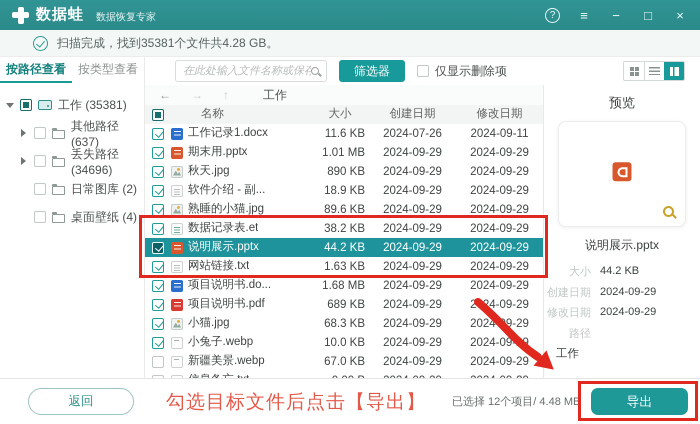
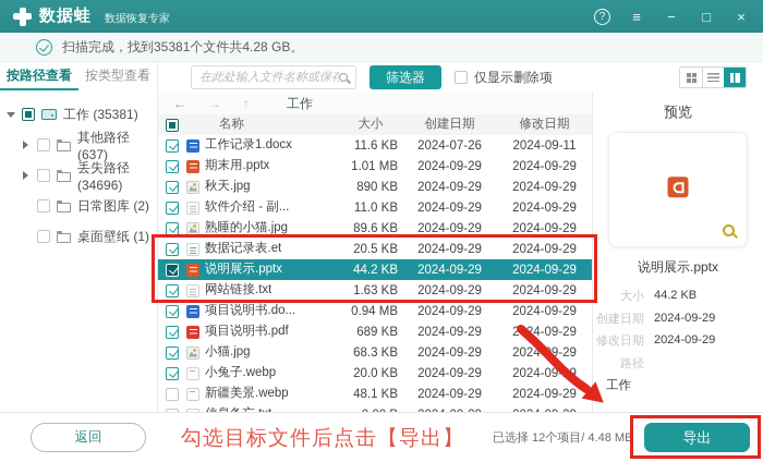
  数据蛙
  数据恢复专家
  ?
  ≡
  −
  □
  ×
  扫描完成，找到35381个文件共4.28 GB。
  按路径查看
  按类型查看
  工作 (35381)
  其他路径 (637)
  丢失路径 (34696)
  日常图库 (2)
- 桌面壁纸 (4)
+ 桌面壁纸 (1)
  在此处输入文件名称或保存
  筛选器
  仅显示删除项
  ←
  →
  ↑
  工作
  名称
  大小
  创建日期
  修改日期
  工作记录1.docx
  11.6 KB
  2024-07-26
  2024-09-11
  期末用.pptx
  1.01 MB
  2024-09-29
  2024-09-29
  秋天.jpg
  890 KB
  2024-09-29
  2024-09-29
  软件介绍 - 副...
- 18.9 KB
+ 11.0 KB
  2024-09-29
  2024-09-29
  熟睡的小猫.jpg
  89.6 KB
  2024-09-29
  2024-09-29
  数据记录表.et
- 38.2 KB
+ 20.5 KB
  2024-09-29
  2024-09-29
  说明展示.pptx
  44.2 KB
  2024-09-29
  2024-09-29
  网站链接.txt
  1.63 KB
  2024-09-29
  2024-09-29
  项目说明书.do...
- 1.68 MB
+ 0.94 MB
  2024-09-29
  2024-09-29
  项目说明书.pdf
  689 KB
  2024-09-29
  24-09-29
  小猫.jpg
  68.3 KB
  2024-09-29
  20249-29
  小兔子.webp
- 10.0 KB
+ 20.0 KB
  2024-09-29
  2024-09
  新疆美景.webp
- 67.0 KB
+ 48.1 KB
  2024-09-29
  2024-09-29
  预览
  说明展示.pptx
  大小
  44.2 KB
  创建日期
  2024-09-29
  修改日期
  2024-09-29
  路径
  工作
  返回
  勾选目标文件后点击【导出】
  已选择 12个项目/ 4.48 MB
  导出
